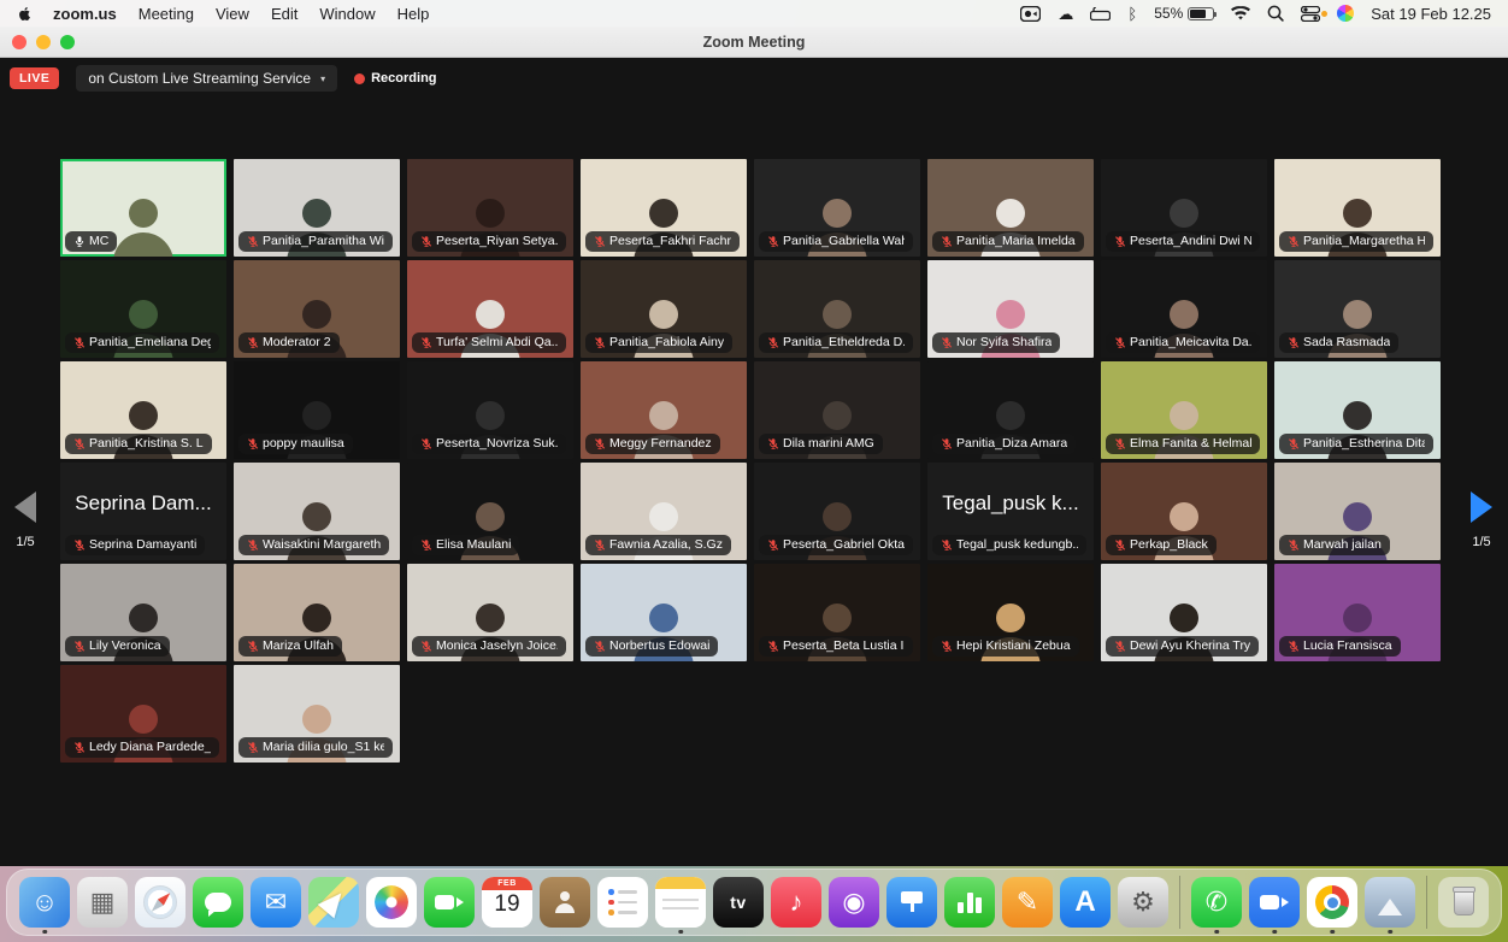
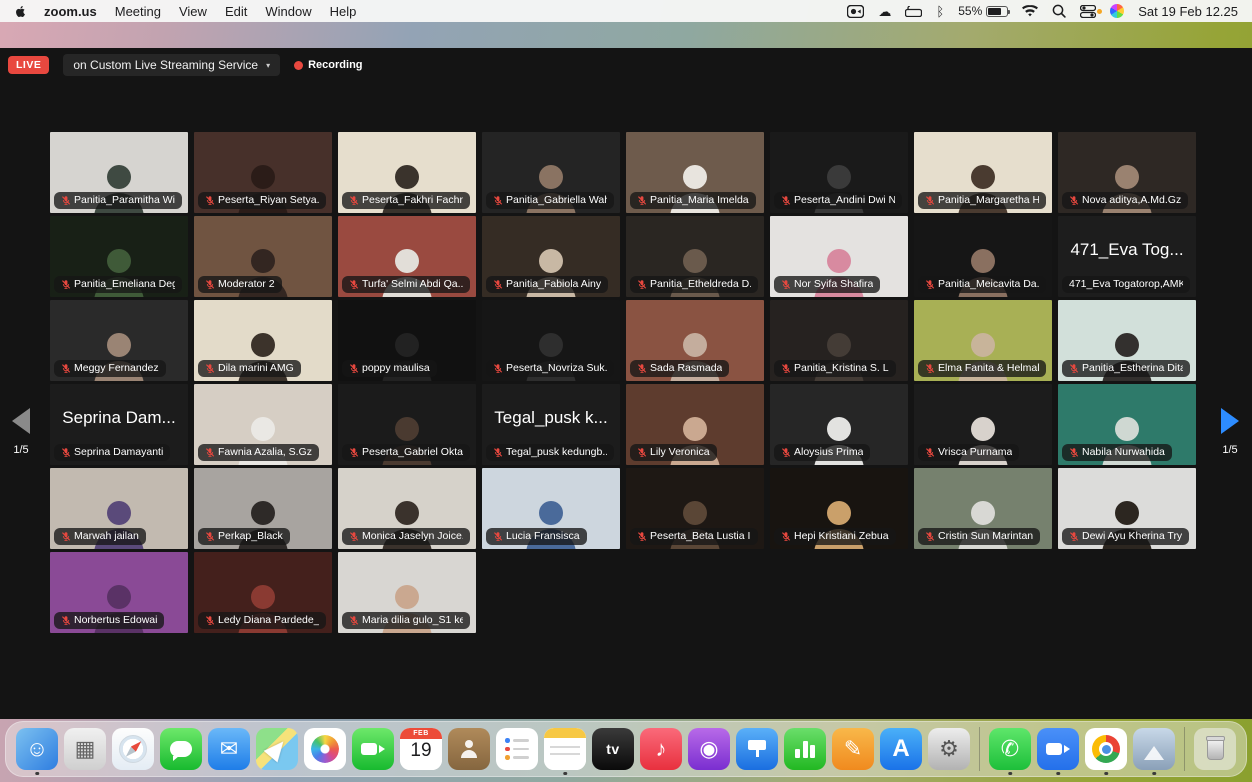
  zoom.us
  Meeting View Edit Window Help
  ☁
  ᛒ
  55%
  Sat 19 Feb 12.25
- Zoom Meeting
  LIVE
  on Custom Live Streaming Service
  ▾
  Recording
- MC
  Panitia_Paramitha Wi
  Peserta_Riyan Setya.
  Peserta_Fakhri Fachr
  Panitia_Gabriella Wa
  Panitia_Maria Imelda
  Peserta_Andini Dwi N
  Panitia_Margaretha H
+ Nova aditya,A.Md.Gz
  Panitia_Emeliana Deg
  Moderator 2
  Turfa' Selmi Abdi Qa..
  Panitia_Fabiola Ainy
  Panitia_Etheldreda D.
  Nor Syifa Shafira
  Panitia_Meicavita Da.
+ 471_Eva Tog...
+ 471_Eva Togatorop,AMK
- Sada Rasmada
+ Meggy Fernandez
- Panitia_Kristina S. L
+ Dila marini AMG
  poppy maulisa
  Peserta_Novriza Suk.
- Meggy Fernandez
+ Sada Rasmada
- Dila marini AMG
+ Panitia_Kristina S. L
- Panitia_Diza Amara
  Elma Fanita & Helmal
  Panitia_Estherina Dita
  Seprina Dam...
  Seprina Damayanti
- Waisaktini Margareth
- Elisa Maulani
  Fawnia Azalia, S.Gz
  Peserta_Gabriel Okta
  Tegal_pusk k...
  Tegal_pusk kedungb..
- Perkap_Black
+ Lily Veronica
+ Aloysius Prima
+ Vrisca Purnama
+ Nabila Nurwahida
  Marwah jailan
- Lily Veronica
+ Perkap_Black
- Mariza Ulfah
  Monica Jaselyn Joice
- Norbertus Edowai
+ Lucia Fransisca
  Peserta_Beta Lustia I
  Hepi Kristiani Zebua
+ Cristin Sun Marintan
  Dewi Ayu Kherina Try
- Lucia Fransisca
+ Norbertus Edowai
  Ledy Diana Pardede_
  Maria dilia gulo_S1 ke
  1/5
  1/5
  ☺
  ▦
  ✉
  19
  tv
  ♪
  ◉
  ✎
  A
  ⚙
  ✆
